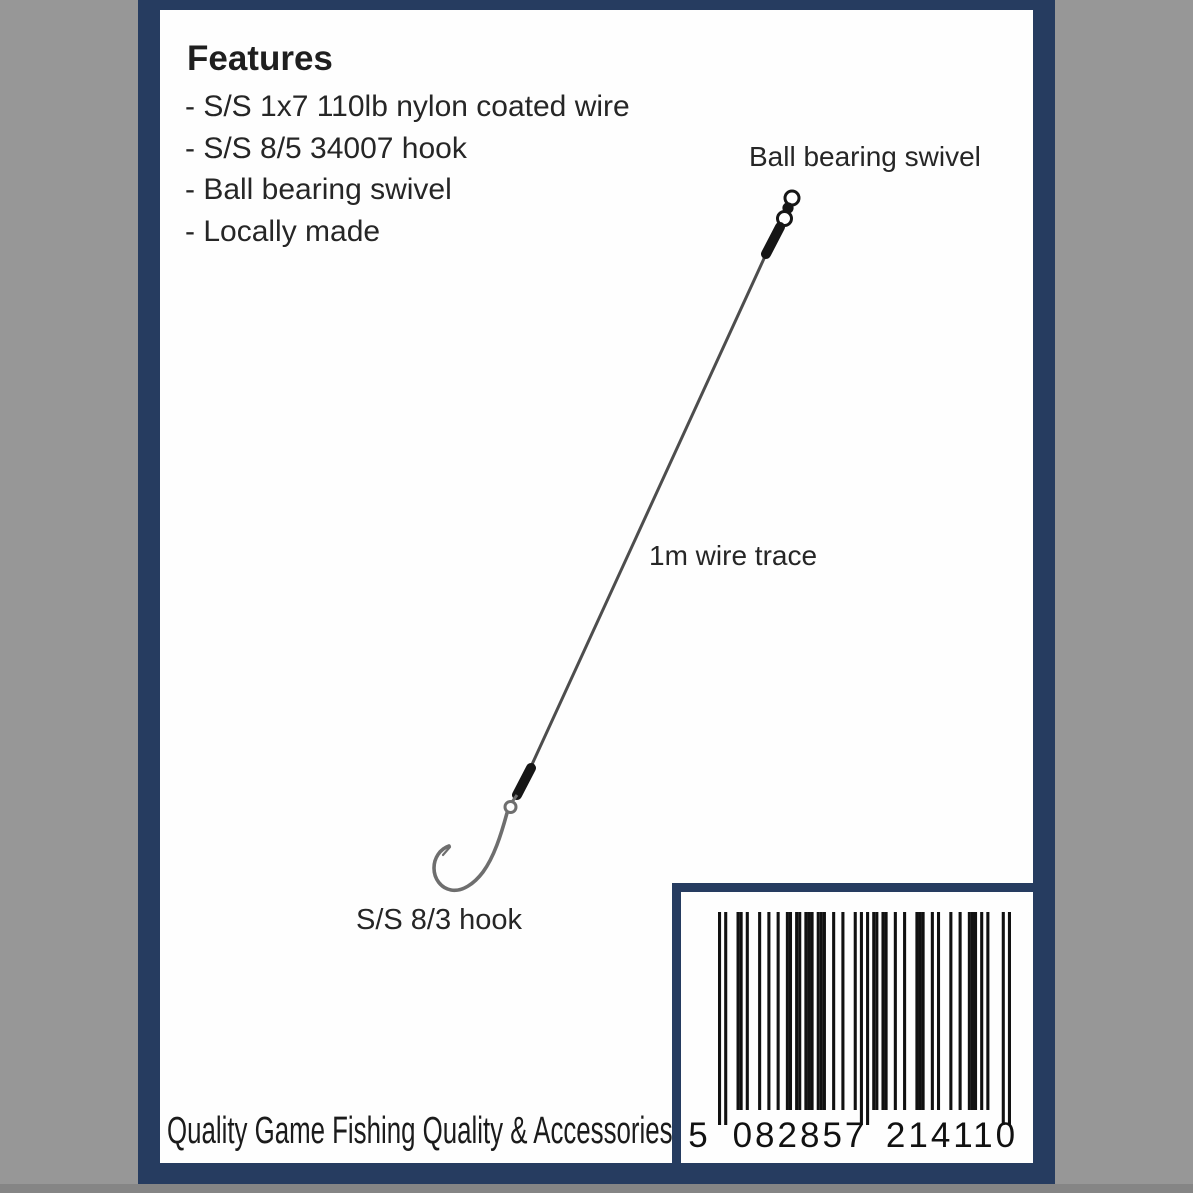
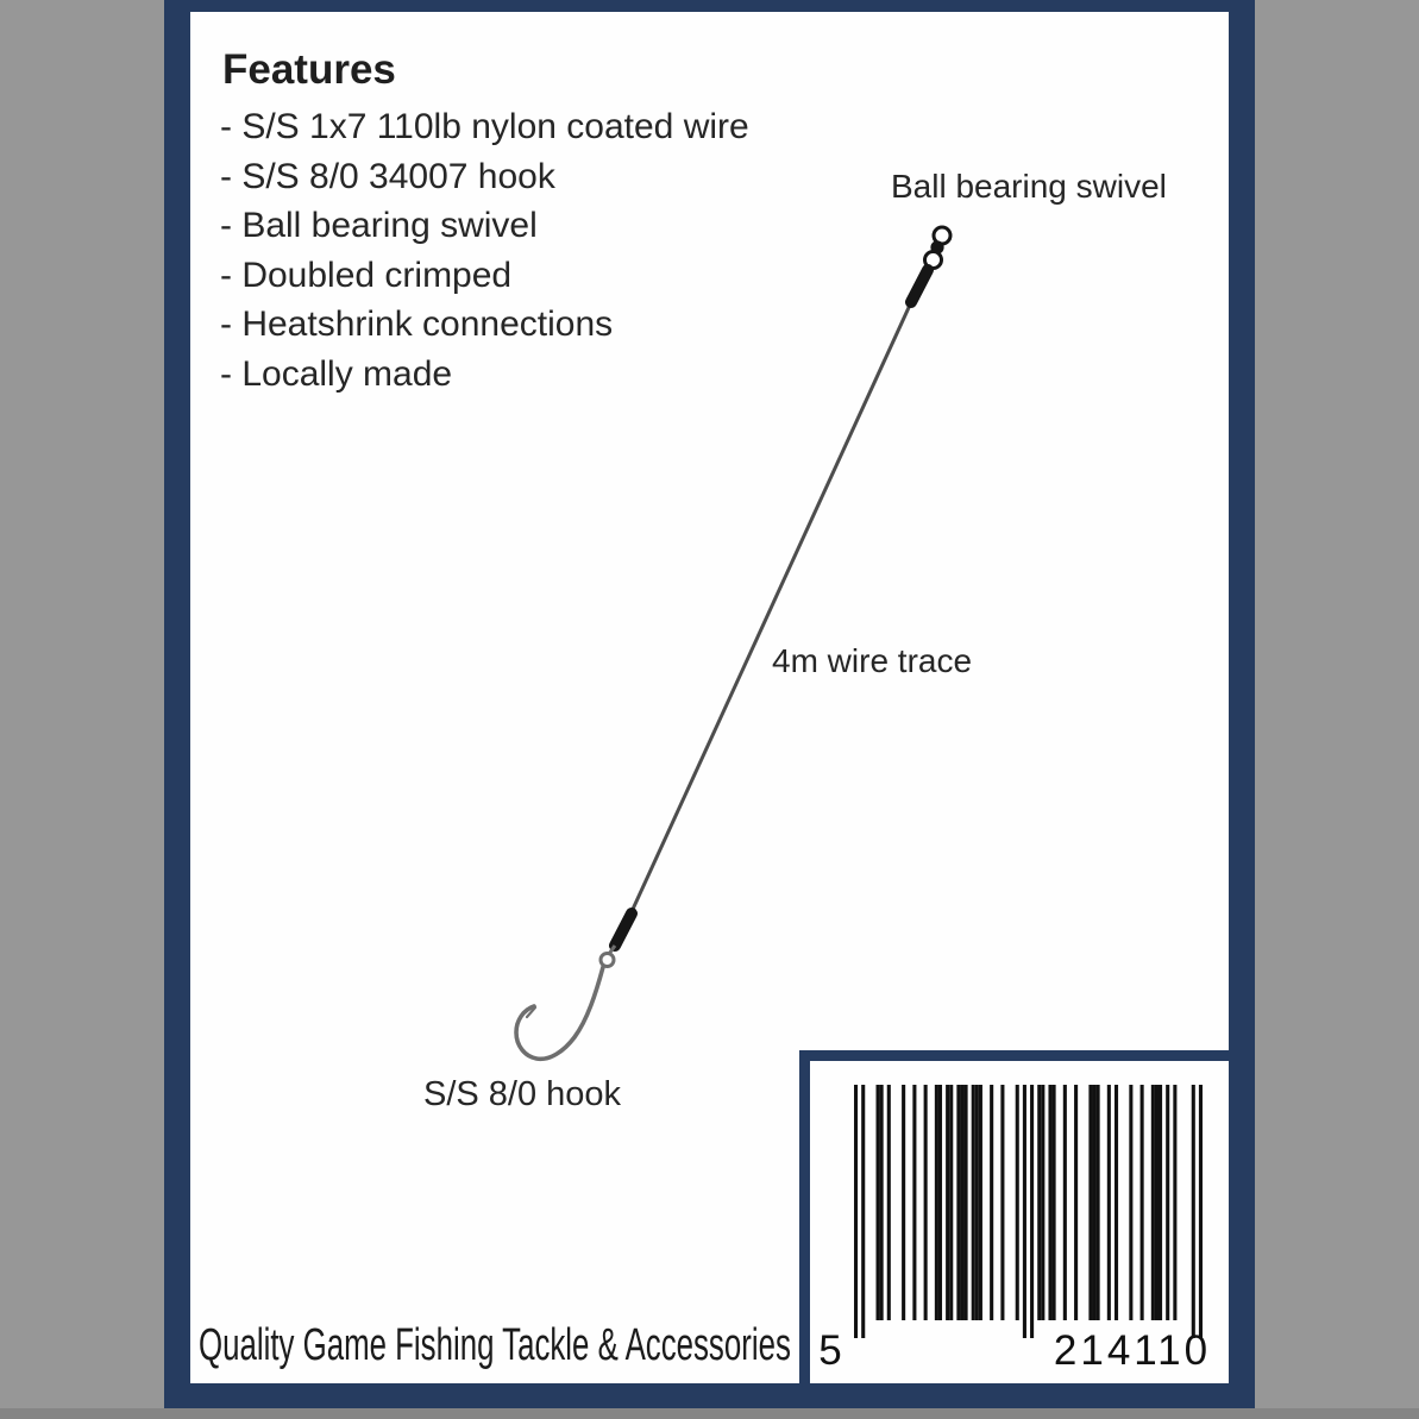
  Features
  - S/S 1x7 110lb nylon coated wire
- - S/S 8/5 34007 hook
+ - S/S 8/0 34007 hook
  - Ball bearing swivel
+ - Doubled crimped
+ - Heatshrink connections
  - Locally made
  Ball bearing swivel
- 1m wire trace
+ 4m wire trace
- S/S 8/3 hook
+ S/S 8/0 hook
- Quality Game Fishing Quality & Accessories
+ Quality Game Fishing Tackle & Accessories
  5
- 082857
  214110
